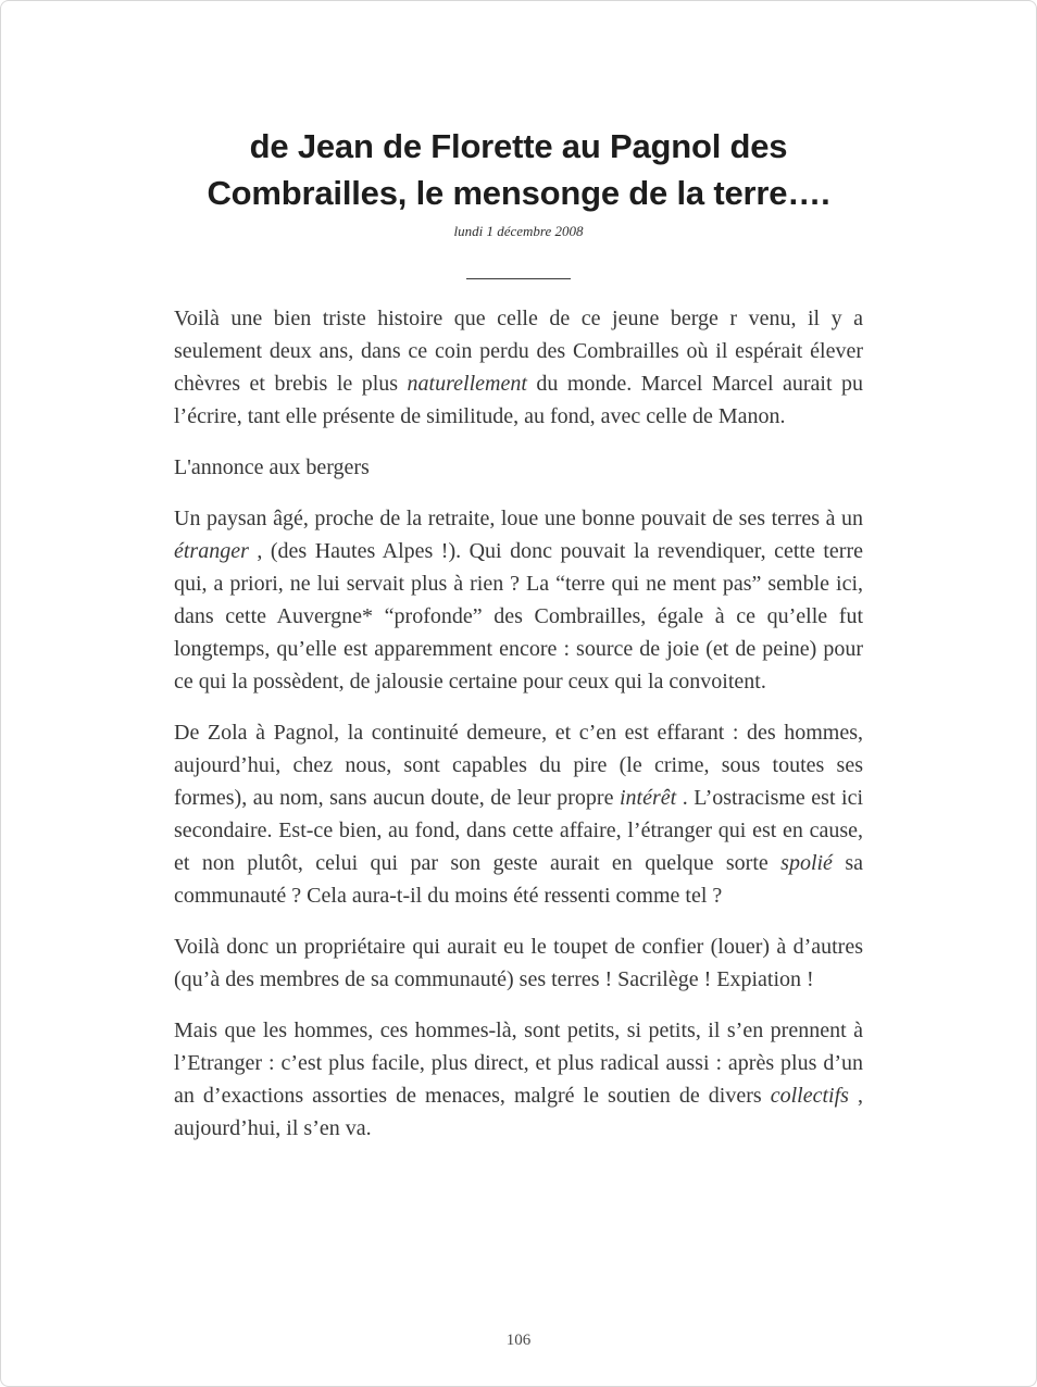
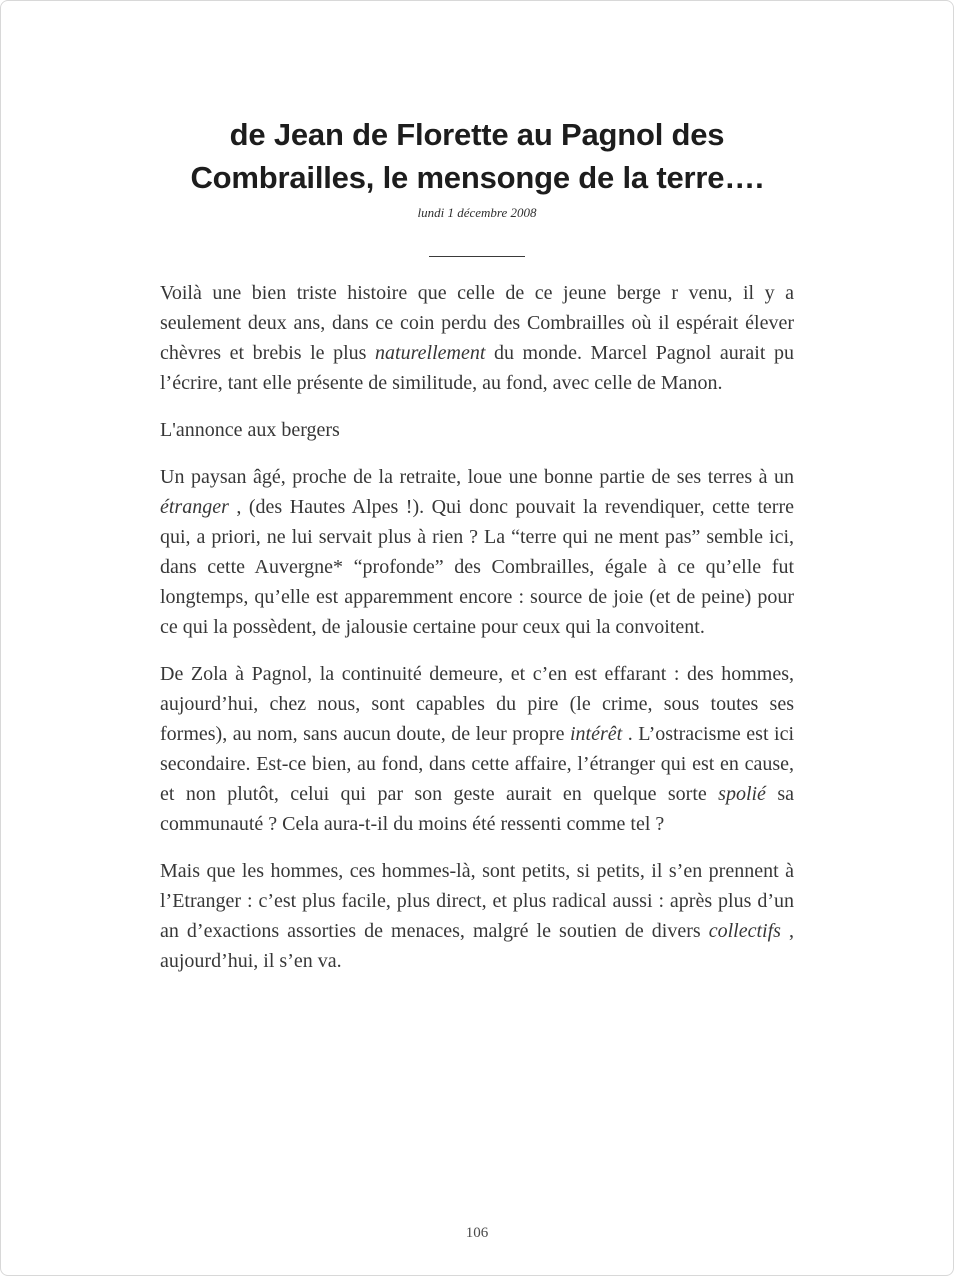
  de Jean de Florette au Pagnol des
  Combrailles, le mensonge de la terre….
  lundi 1 décembre 2008
- Voilà une bien triste histoire que celle de ce jeune berge r venu, il y a seulement deux ans, dans ce coin perdu des Combrailles où il espérait élever chèvres et brebis le plus naturellement du monde. Marcel Marcel aurait pu l’écrire, tant elle présente de similitude, au fond, avec celle de Manon.
+ Voilà une bien triste histoire que celle de ce jeune berge r venu, il y a seulement deux ans, dans ce coin perdu des Combrailles où il espérait élever chèvres et brebis le plus naturellement du monde. Marcel Pagnol aurait pu l’écrire, tant elle présente de similitude, au fond, avec celle de Manon.
  L'annonce aux bergers
- Un paysan âgé, proche de la retraite, loue une bonne pouvait de ses terres à un étranger , (des Hautes Alpes !). Qui donc pouvait la revendiquer, cette terre qui, a priori, ne lui servait plus à rien ? La “terre qui ne ment pas” semble ici, dans cette Auvergne* “profonde” des Combrailles, égale à ce qu’elle fut longtemps, qu’elle est apparemment encore : source de joie (et de peine) pour ce qui la possèdent, de jalousie certaine pour ceux qui la convoitent.
+ Un paysan âgé, proche de la retraite, loue une bonne partie de ses terres à un étranger , (des Hautes Alpes !). Qui donc pouvait la revendiquer, cette terre qui, a priori, ne lui servait plus à rien ? La “terre qui ne ment pas” semble ici, dans cette Auvergne* “profonde” des Combrailles, égale à ce qu’elle fut longtemps, qu’elle est apparemment encore : source de joie (et de peine) pour ce qui la possèdent, de jalousie certaine pour ceux qui la convoitent.
  De Zola à Pagnol, la continuité demeure, et c’en est effarant : des hommes, aujourd’hui, chez nous, sont capables du pire (le crime, sous toutes ses formes), au nom, sans aucun doute, de leur propre intérêt . L’ostracisme est ici secondaire. Est-ce bien, au fond, dans cette affaire, l’étranger qui est en cause, et non plutôt, celui qui par son geste aurait en quelque sorte spolié sa communauté ? Cela aura-t-il du moins été ressenti comme tel ?
- Voilà donc un propriétaire qui aurait eu le toupet de confier (louer) à d’autres (qu’à des membres de sa communauté) ses terres ! Sacrilège ! Expiation !
  Mais que les hommes, ces hommes-là, sont petits, si petits, il s’en prennent à l’Etranger : c’est plus facile, plus direct, et plus radical aussi : après plus d’un an d’exactions assorties de menaces, malgré le soutien de divers collectifs , aujourd’hui, il s’en va.
  106
